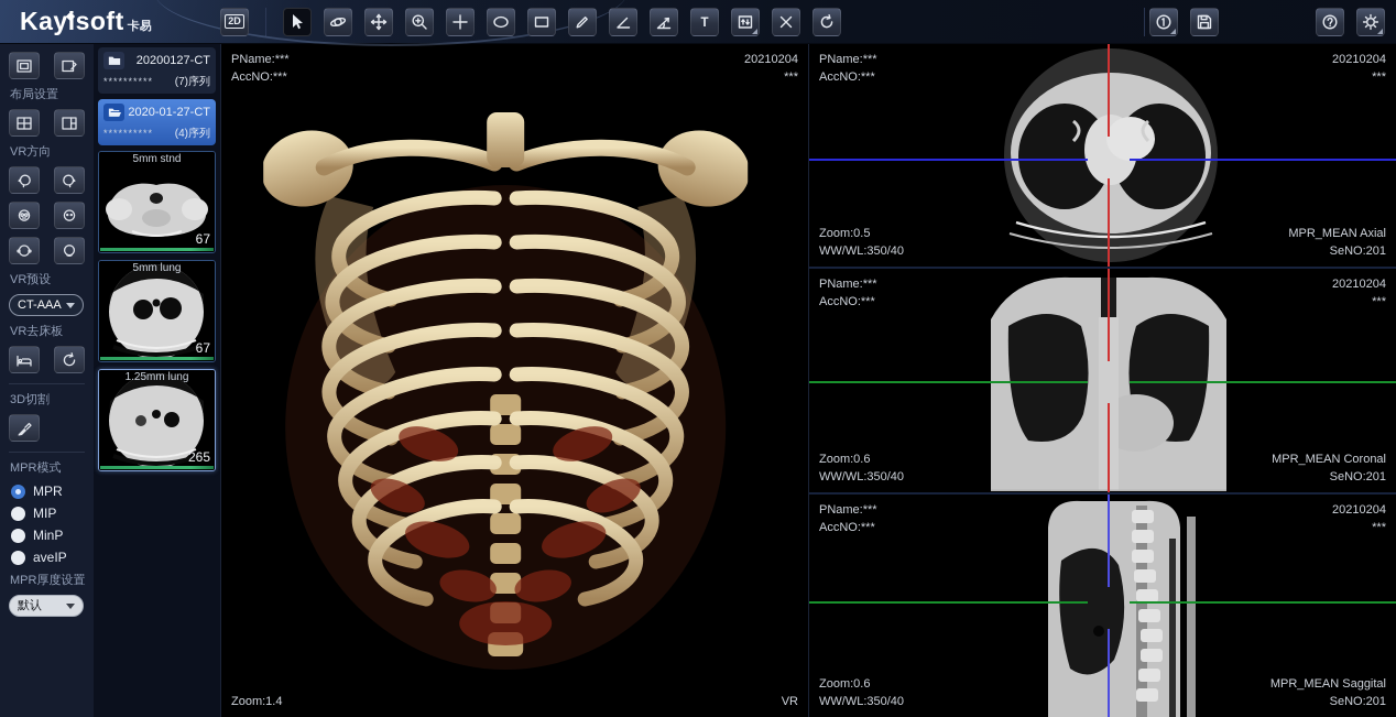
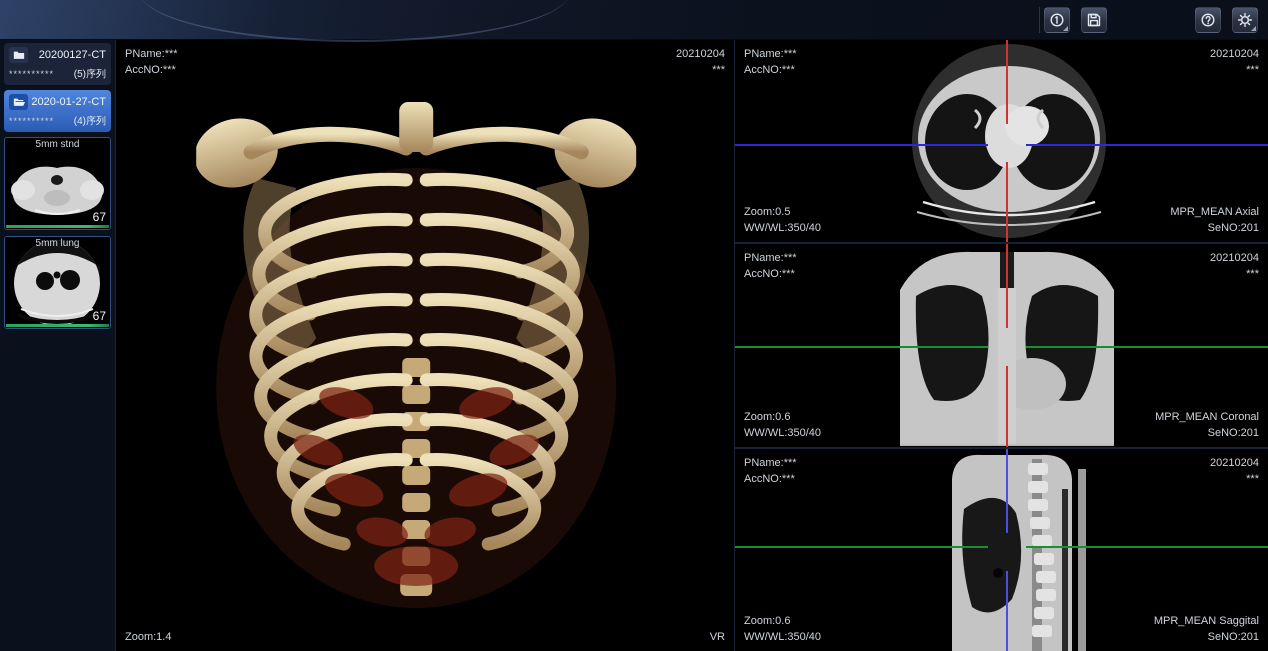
- Kayisoft
- 卡易
- 2D
- T
- 布局设置
- VR方向
- VR预设
- CT-AAA
- VR去床板
- 3D切割
- MPR模式
- MPR
- MIP
- MinP
- aveIP
- MPR厚度设置
- 默认
  20200127-CT
  **********
- (7)序列
+ (5)序列
  2020-01-27-CT
  **********
  (4)序列
  5mm stnd
  67
  5mm lung
  67
- 1.25mm lung
- 265
  PName:***
  AccNO:***
  20210204
  ***
  Zoom:1.4
  VR
  PName:***
  AccNO:***
  20210204
  ***
  Zoom:0.5
  WW/WL:350/40
  MPR_MEAN Axial
  SeNO:201
  PName:***
  AccNO:***
  20210204
  ***
  Zoom:0.6
  WW/WL:350/40
  MPR_MEAN Coronal
  SeNO:201
  PName:***
  AccNO:***
  20210204
  ***
  Zoom:0.6
  WW/WL:350/40
  MPR_MEAN Saggital
  SeNO:201
